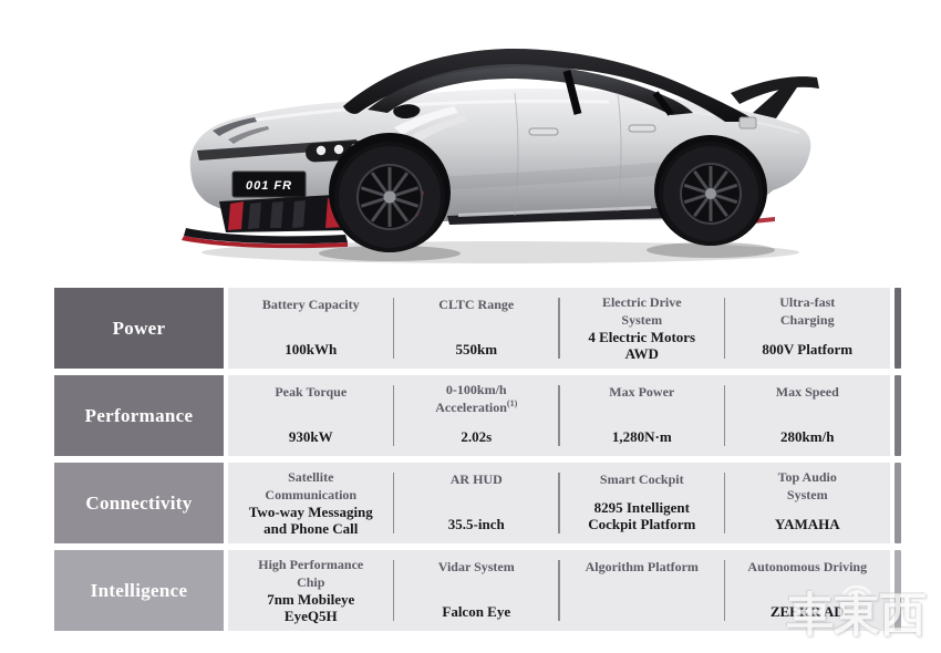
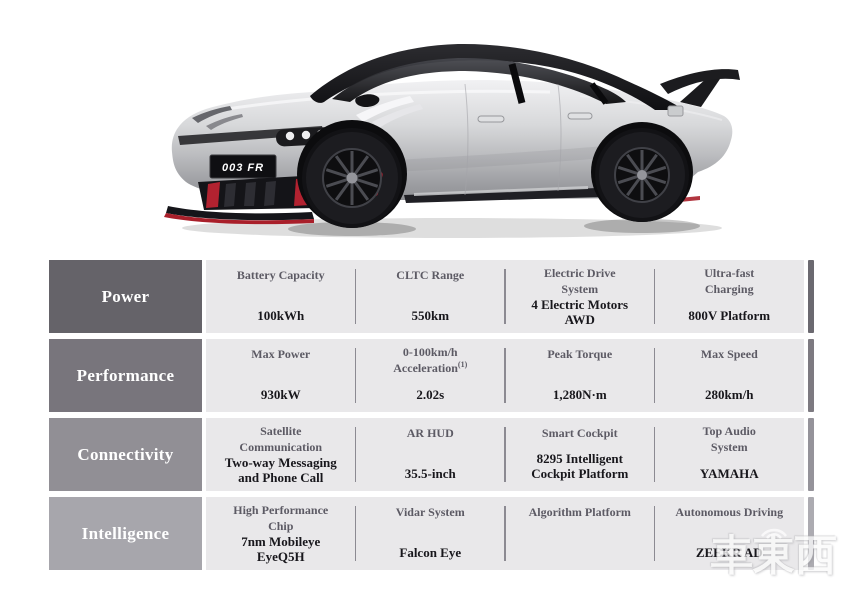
- 001 FR
+ 003 FR
  Power
  Battery Capacity
  100kWh
  CLTC Range
  550km
  Electric Drive
  System
  4 Electric Motors
  AWD
  Ultra-fast
  Charging
  800V Platform
  Performance
- Peak Torque
+ Max Power
  930kW
  0-100km/h
  Acceleration(1)
  2.02s
- Max Power
+ Peak Torque
  1,280N·m
  Max Speed
  280km/h
  Connectivity
  Satellite
  Communication
  Two-way Messaging
  and Phone Call
  AR HUD
  35.5-inch
  Smart Cockpit
  8295 Intelligent
  Cockpit Platform
  Top Audio
  System
  YAMAHA
  Intelligence
  High Performance
  Chip
  7nm Mobileye
  EyeQ5H
  Vidar System
  Falcon Eye
  Algorithm Platform
  Autonomous Driving
  ZEEKR AD
  車東西
